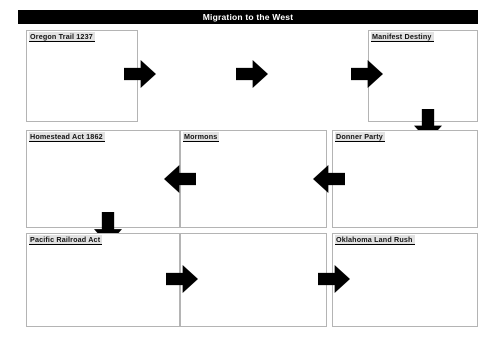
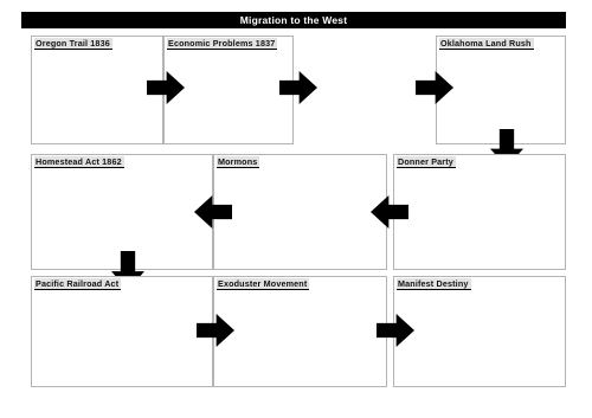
  Migration to the West
- Oregon Trail 1237
+ Oregon Trail 1836
+ Economic Problems 1837
- Manifest Destiny
+ Oklahoma Land Rush
  Homestead Act 1862
  Mormons
  Donner Party
  Pacific Railroad Act
+ Exoduster Movement
- Oklahoma Land Rush
+ Manifest Destiny
